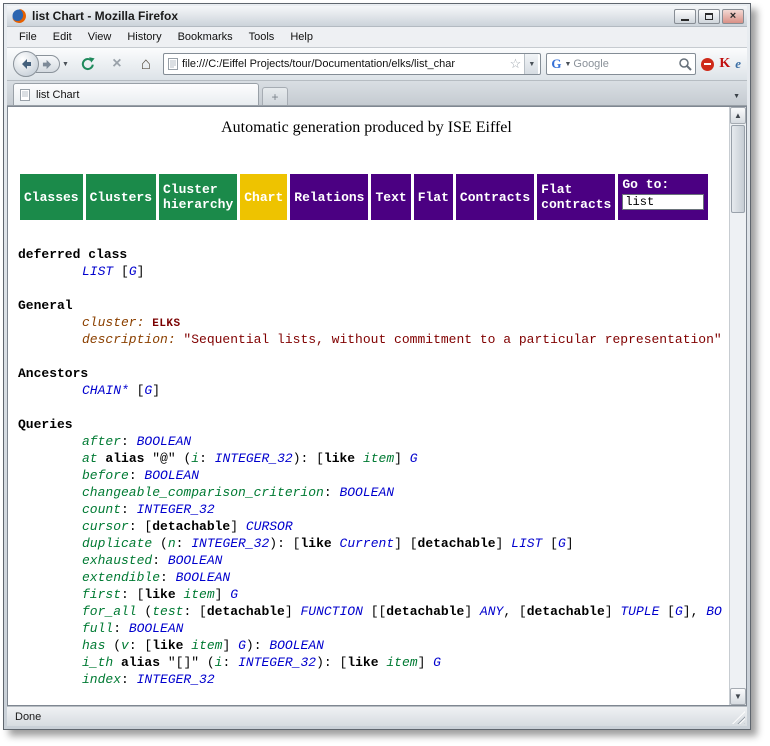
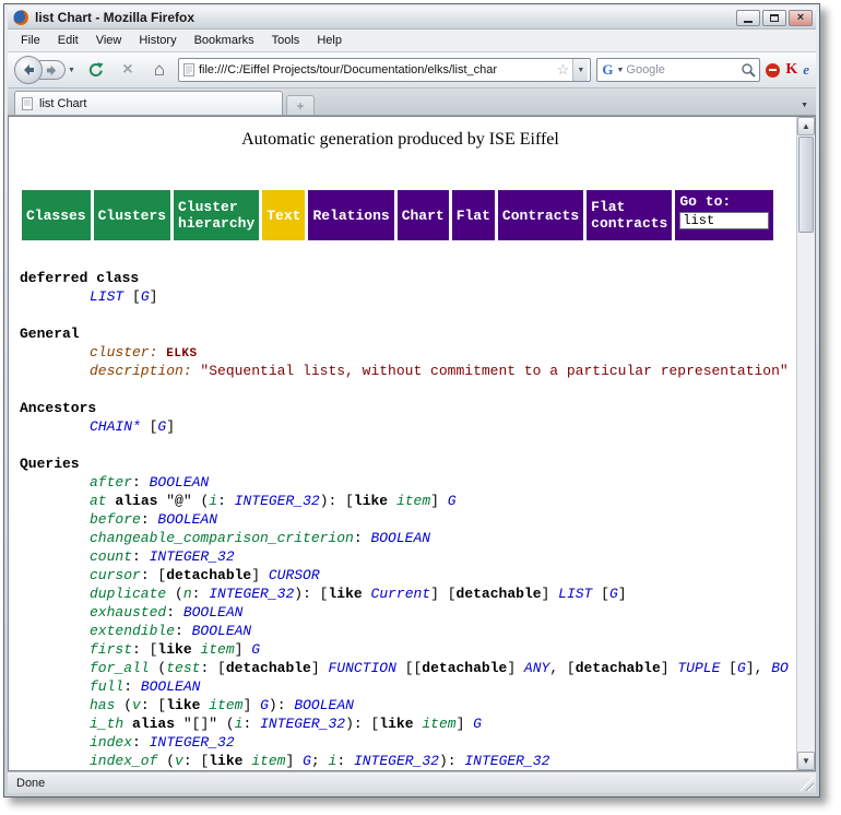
  list Chart - Mozilla Firefox
  ×
  File
  Edit
  View
  History
  Bookmarks
  Tools
  Help
  ×
  ⌂
  file:///C:/Eiffel Projects/tour/Documentation/elks/list_char
  ☆
  G
  Google
  K
  e
  list Chart
  +
  Automatic generation produced by ISE Eiffel
  Classes
  Clusters
  Cluster
  hierarchy
- Chart
+ Text
  Relations
- Text
+ Chart
  Flat
  Contracts
  Flat
  contracts
  Go to:
  list
  deferred class
  LIST [G]
  General
  cluster: ELKS
  description: "Sequential lists, without commitment to a particular representation"
  Ancestors
  CHAIN* [G]
  Queries
  after: BOOLEAN
  at alias "@" (i: INTEGER_32): [like item] G
  before: BOOLEAN
  changeable_comparison_criterion: BOOLEAN
  count: INTEGER_32
  cursor: [detachable] CURSOR
  duplicate (n: INTEGER_32): [like Current] [detachable] LIST [G]
  exhausted: BOOLEAN
  extendible: BOOLEAN
  first: [like item] G
  for_all (test: [detachable] FUNCTION [[detachable] ANY, [detachable] TUPLE [G], BO
  full: BOOLEAN
  has (v: [like item] G): BOOLEAN
  i_th alias "[]" (i: INTEGER_32): [like item] G
  index: INTEGER_32
+ index_of (v: [like item] G; i: INTEGER_32): INTEGER_32
  ▲
  ▼
  Done
